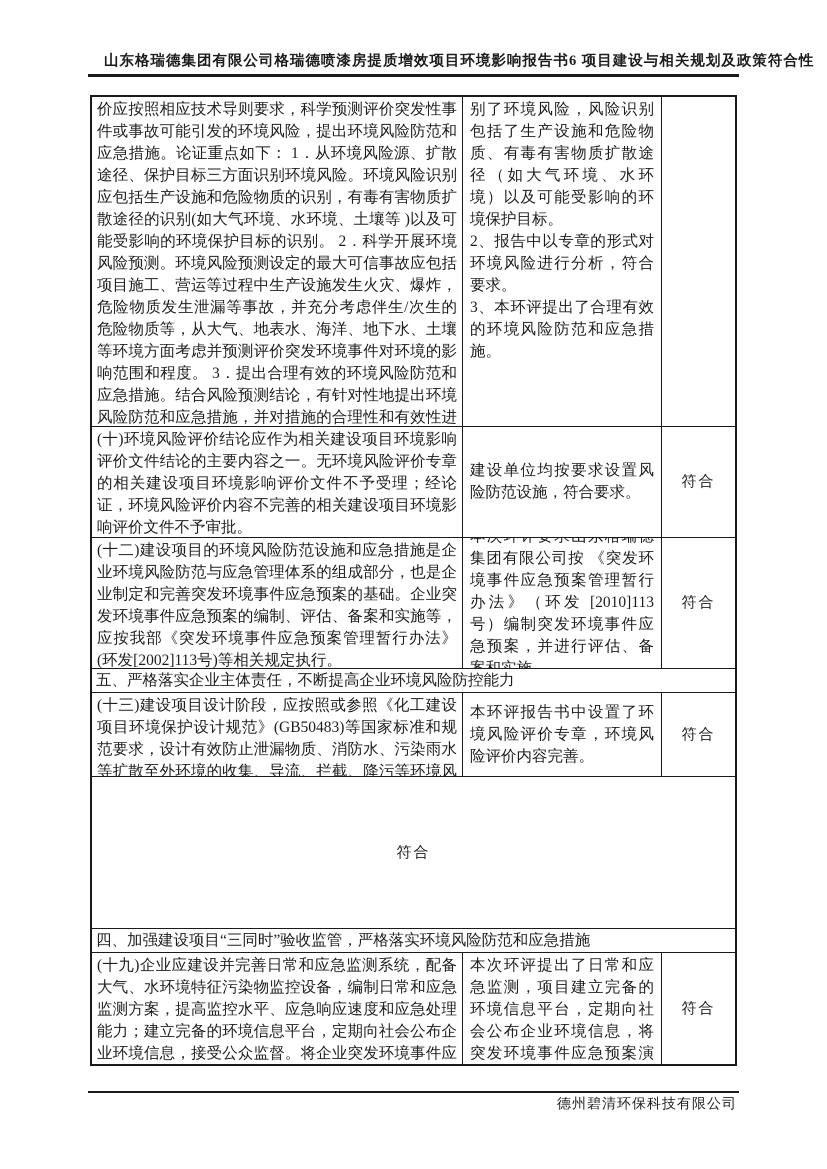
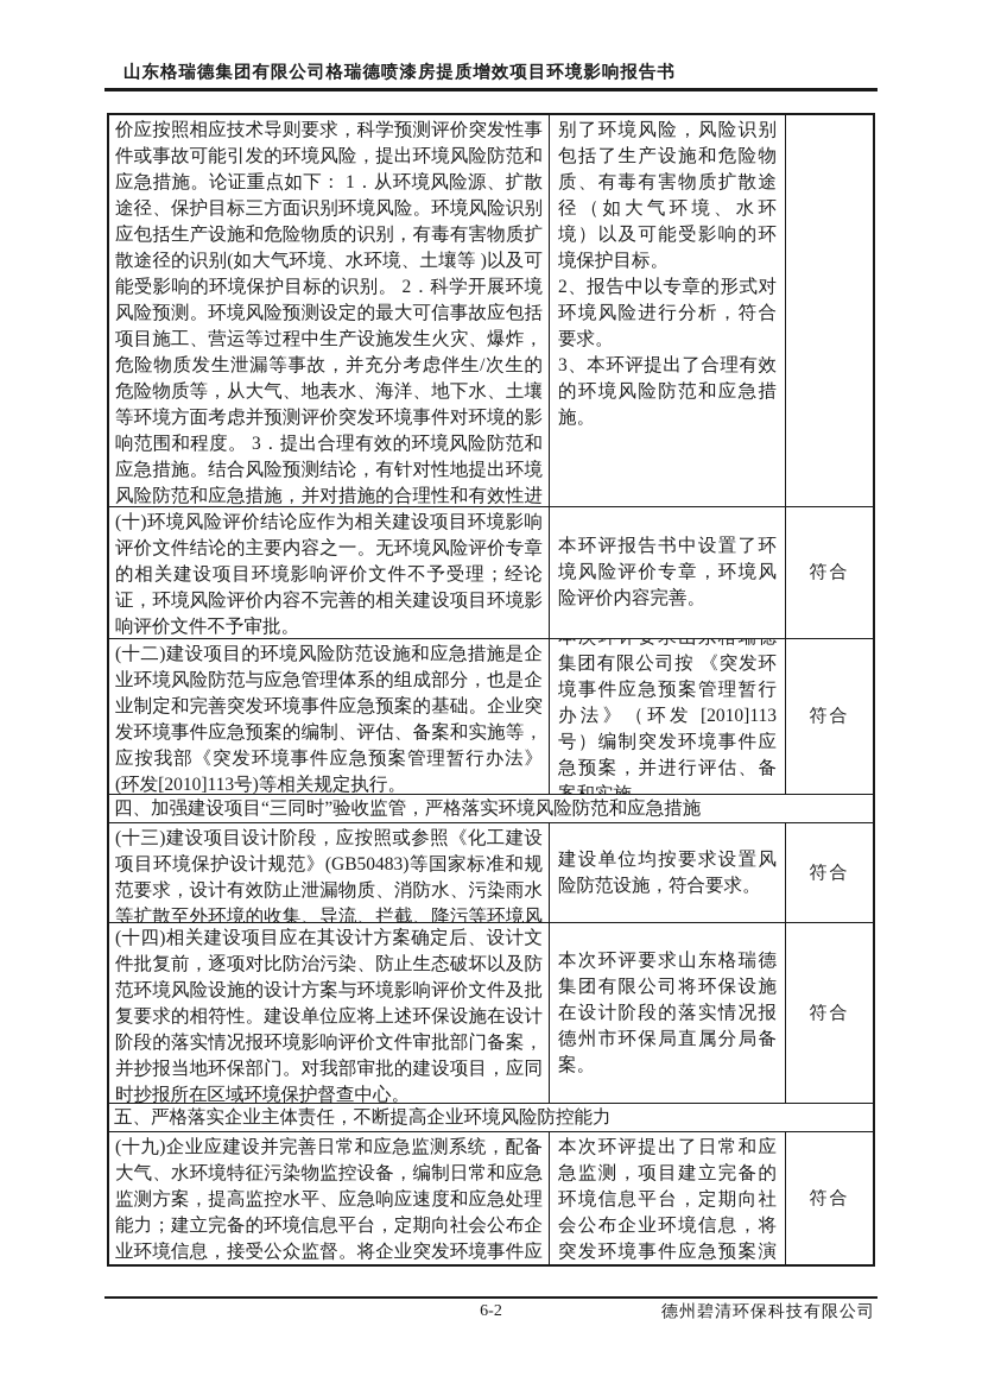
  山东格瑞德集团有限公司格瑞德喷漆房提质增效项目环境影响报告书
- 6 项目建设与相关规划及政策符合性
  价应按照相应技术导则要求，科学预测评价突发性事件或事故可能引发的环境风险，提出环境风险防范和应急措施。论证重点如下： 1．从环境风险源、扩散途径、保护目标三方面识别环境风险。环境风险识别应包括生产设施和危险物质的识别，有毒有害物质扩散途径的识别(如大气环境、水环境、土壤等 )以及可能受影响的环境保护目标的识别。 2．科学开展环境风险预测。环境风险预测设定的最大可信事故应包括项目施工、营运等过程中生产设施发生火灾、爆炸，危险物质发生泄漏等事故，并充分考虑伴生/次生的危险物质等，从大气、地表水、海洋、地下水、土壤等环境方面考虑并预测评价突发环境事件对环境的影响范围和程度。 3．提出合理有效的环境风险防范和应急措施。结合风险预测结论，有针对性地提出环境风险防范和应急措施，并对措施的合理性和有效性进
  别了环境风险，风险识别包括了生产设施和危险物质、有毒有害物质扩散途径（如大气环境、水环境）以及可能受影响的环境保护目标。
  2、报告中以专章的形式对环境风险进行分析，符合要求。
  3、本环评提出了合理有效的环境风险防范和应急措施。
  (十)环境风险评价结论应作为相关建设项目环境影响评价文件结论的主要内容之一。无环境风险评价专章的相关建设项目环境影响评价文件不予受理；经论证，环境风险评价内容不完善的相关建设项目环境影响评价文件不予审批。
- 建设单位均按要求设置风险防范设施，符合要求。
+ 本环评报告书中设置了环境风险评价专章，环境风险评价内容完善。
  符合
- (十二)建设项目的环境风险防范设施和应急措施是企业环境风险防范与应急管理体系的组成部分，也是企业制定和完善突发环境事件应急预案的基础。企业突发环境事件应急预案的编制、评估、备案和实施等，应按我部《突发环境事件应急预案管理暂行办法》(环发[2002]113号)等相关规定执行。
+ (十二)建设项目的环境风险防范设施和应急措施是企业环境风险防范与应急管理体系的组成部分，也是企业制定和完善突发环境事件应急预案的基础。企业突发环境事件应急预案的编制、评估、备案和实施等，应按我部《突发环境事件应急预案管理暂行办法》(环发[2010]113号)等相关规定执行。
  集团有限公司按 《突发环境事件应急预案管理暂行办法》（环发 [2010]113号）编制突发环境事件应急预案，并进行评估、备
  符合
- 五、严格落实企业主体责任，不断提高企业环境风险防控能力
+ 四、加强建设项目“三同时”验收监管，严格落实环境风险防范和应急措施
  (十三)建设项目设计阶段，应按照或参照《化工建设项目环境保护设计规范》(GB50483)等国家标准和规范要求，设计有效防止泄漏物质、消防水、污染雨水等扩散至外环境的收集、导流、拦截、降污等环境风
- 本环评报告书中设置了环境风险评价专章，环境风险评价内容完善。
+ 建设单位均按要求设置风险防范设施，符合要求。
  符合
+ (十四)相关建设项目应在其设计方案确定后、设计文件批复前，逐项对比防治污染、防止生态破坏以及防范环境风险设施的设计方案与环境影响评价文件及批复要求的相符性。建设单位应将上述环保设施在设计阶段的落实情况报环境影响评价文件审批部门备案，并抄报当地环保部门。对我部审批的建设项目，应同时抄报所在区域环境保护督查中心。
+ 本次环评要求山东格瑞德集团有限公司将环保设施在设计阶段的落实情况报德州市环保局直属分局备案。
  符合
- 四、加强建设项目“三同时”验收监管，严格落实环境风险防范和应急措施
+ 五、严格落实企业主体责任，不断提高企业环境风险防控能力
  (十九)企业应建设并完善日常和应急监测系统，配备大气、水环境特征污染物监控设备，编制日常和应急监测方案，提高监控水平、应急响应速度和应急处理能力；建立完备的环境信息平台，定期向社会公布企业环境信息，接受公众监督。将企业突发环境事件应
  本次环评提出了日常和应急监测，项目建立完备的环境信息平台，定期向社会公布企业环境信息，将突发环境事件应急预案演
  符合
+ 6-2
  德州碧清环保科技有限公司
